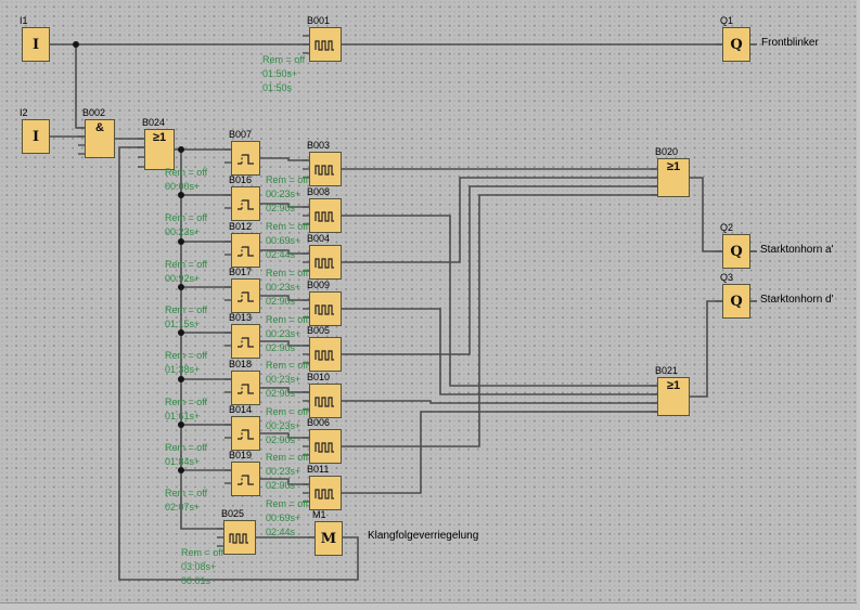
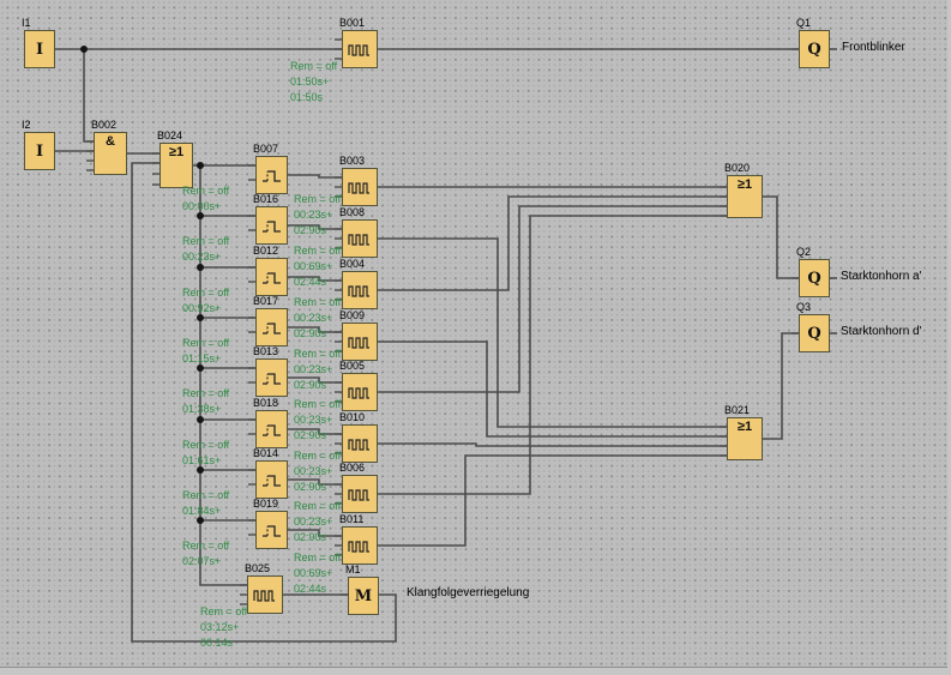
  I
  I1
  I
  I2
  &
  B002
  ≥1
  B024
  B007
  B016
  B012
  B017
  B013
  B018
  B014
  B019
  B025
  B001
  B003
  B008
  B004
  B009
  B005
  B010
  B006
  B011
  M
  M1
  ≥1
  B020
  ≥1
  B021
  Q
  Q1
  Q
  Q2
  Q
  Q3
  Rem = off
  01:50s+
  01:50s
  Rem = off
  00:00s+
  Rem = off
  00:23s+
  Rem = off
  00:92s+
  Rem = off
  01:15s+
  Rem = off
  01:38s+
  Rem = off
  01:61s+
  Rem = off
  01:84s+
  Rem = off
  02:07s+
  Rem = off
- 03:08s+
+ 03:12s+
- 00:01s
+ 00:14s
  Rem = off
  00:23s+
  02:90s
  Rem = off
  00:69s+
  02:44s
  Rem = off
  00:23s+
  02:90s
  Rem = off
  00:23s+
  02:90s
  Rem = off
  00:23s+
  02:90s
  Rem = off
  00:23s+
  02:90s
  Rem = off
  00:23s+
  02:90s
  Rem = off
  00:69s+
  02:44s
  Frontblinker
  Starktonhorn a'
  Starktonhorn d'
  Klangfolgeverriegelung
